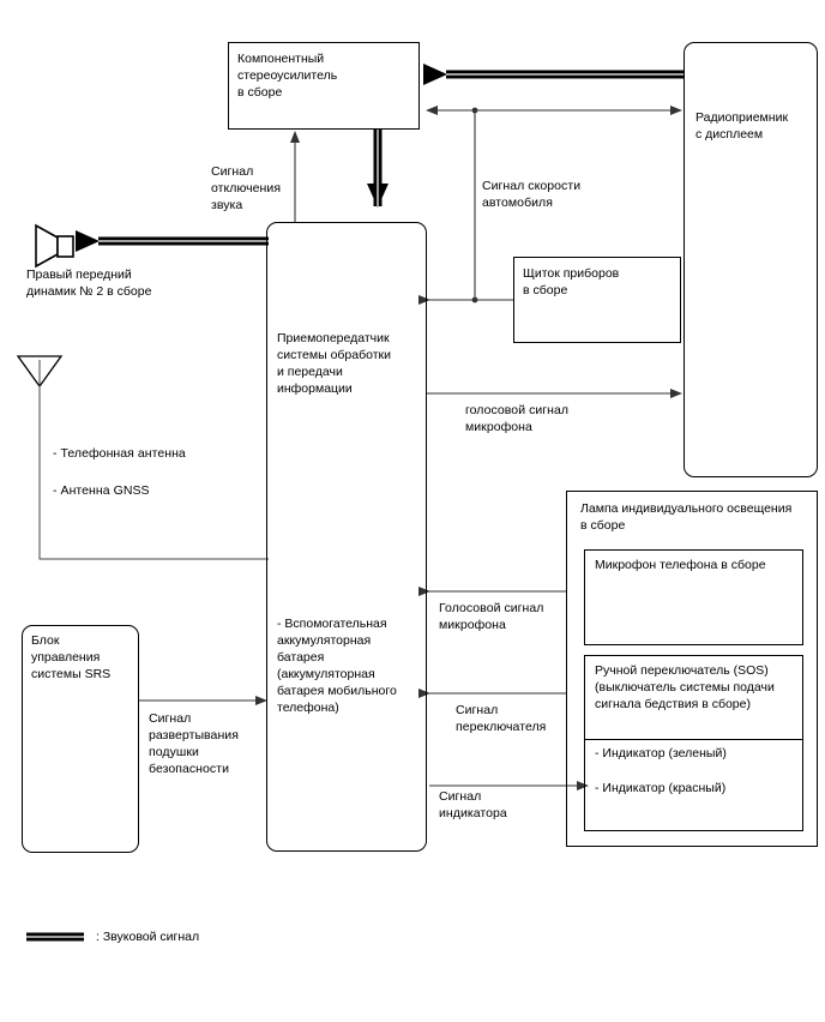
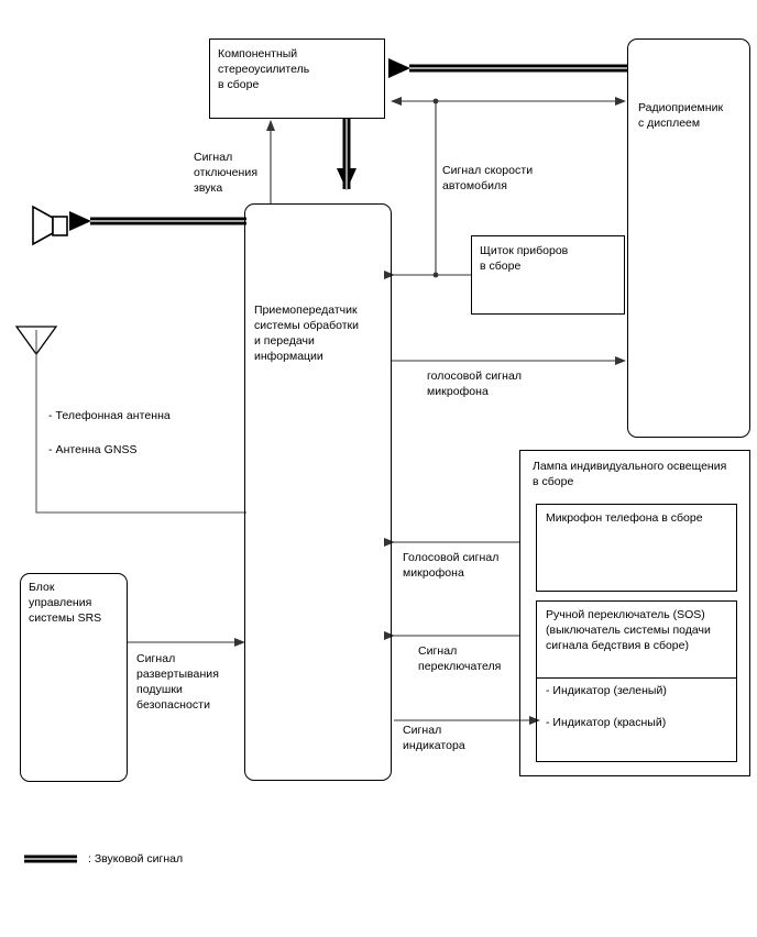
  Компонентный
  стереоусилитель
  в сборе
  Радиоприемник
  с дисплеем
  Щиток приборов
  в сборе
  Приемопередатчик
  системы обработки
  и передачи
  информации
- - Вспомогательная
- аккумуляторная
- батарея
- (аккумуляторная
- батарея мобильного
- телефона)
- Правый передний
- динамик № 2 в сборе
  - Телефонная антенна
  - Антенна GNSS
  Блок
  управления
  системы SRS
  Лампа индивидуального освещения
  в сборе
  Микрофон телефона в сборе
  Ручной переключатель (SOS)
  (выключатель системы подачи
  сигнала бедствия в сборе)
  - Индикатор (зеленый)
  - Индикатор (красный)
  Сигнал
  отключения
  звука
  Сигнал скорости
  автомобиля
  голосовой сигнал
  микрофона
  Голосовой сигнал
  микрофона
  Сигнал
  переключателя
  Сигнал
  индикатора
  Сигнал
  развертывания
  подушки
  безопасности
  : Звуковой сигнал
